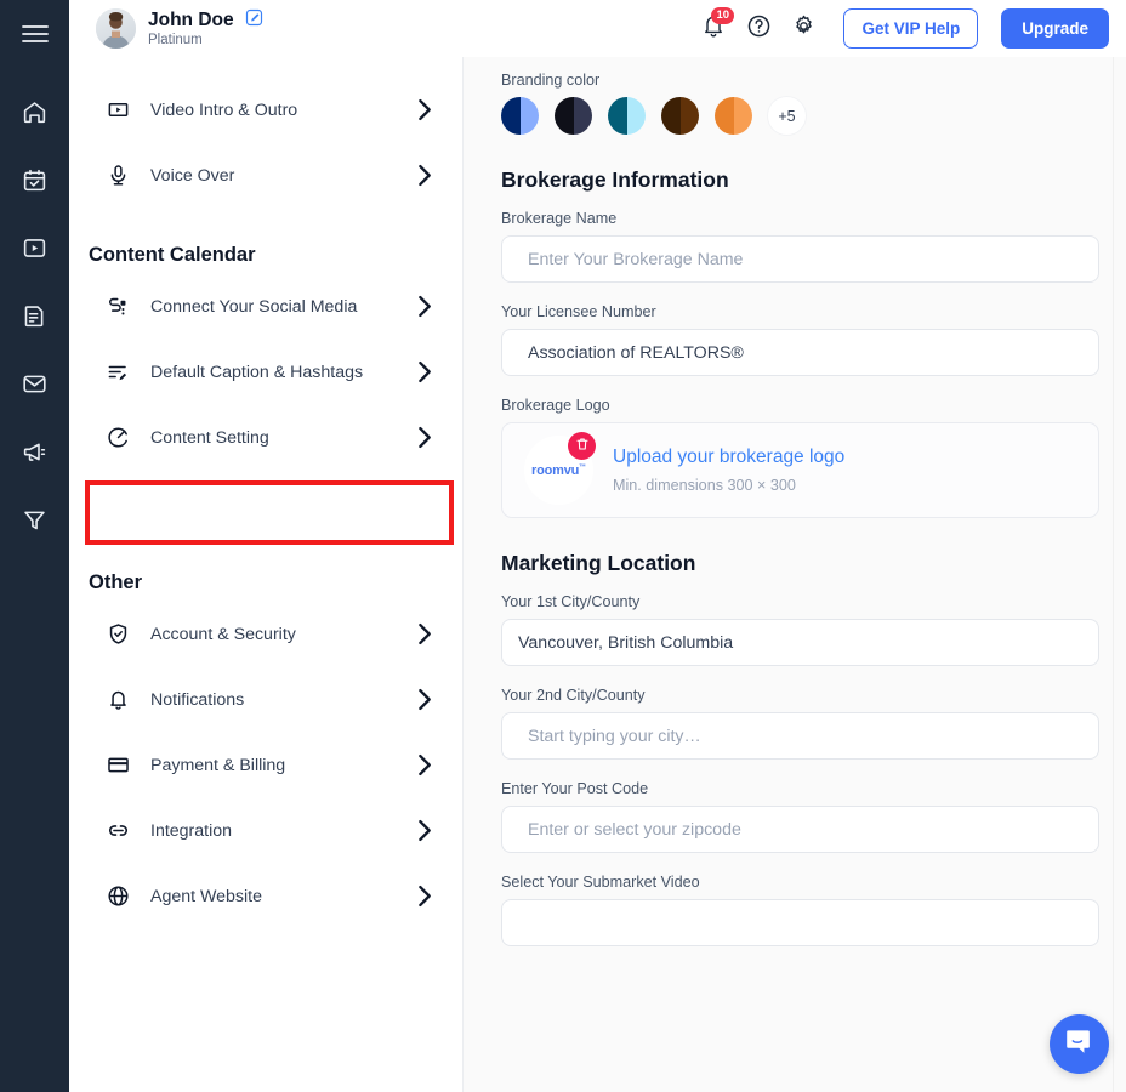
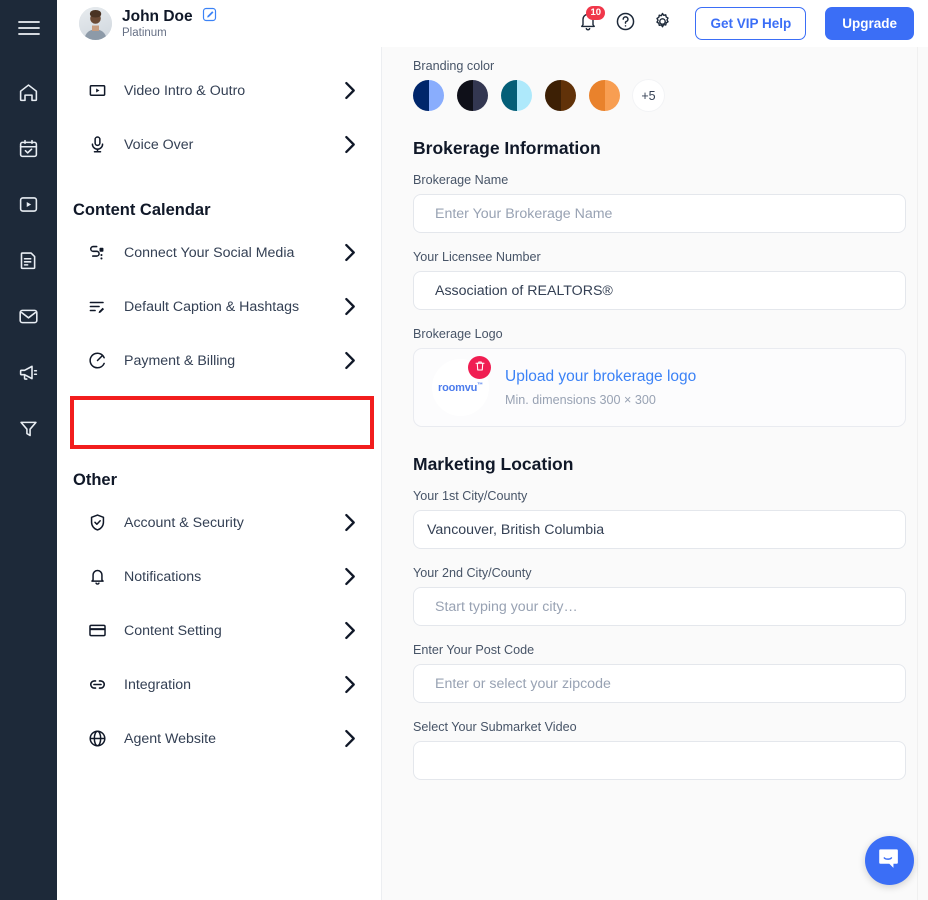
  John Doe
  Platinum
  10
  Get VIP Help
  Upgrade
  Video Intro & Outro
  Voice Over
  Content Calendar
  Connect Your Social Media
  Default Caption & Hashtags
- Content Setting
+ Payment & Billing
  Other
  Account & Security
  Notifications
- Payment & Billing
+ Content Setting
  Integration
  Agent Website
  Branding color
  +5
  Brokerage Information
  Brokerage Name
  Enter Your Brokerage Name
  Your Licensee Number
  Association of REALTORS®
  Brokerage Logo
  roomvu
  Upload your brokerage logo
  Min. dimensions 300 × 300
  Marketing Location
  Your 1st City/County
  Vancouver, British Columbia
  Your 2nd City/County
  Start typing your city…
  Enter Your Post Code
  Enter or select your zipcode
  Select Your Submarket Video
